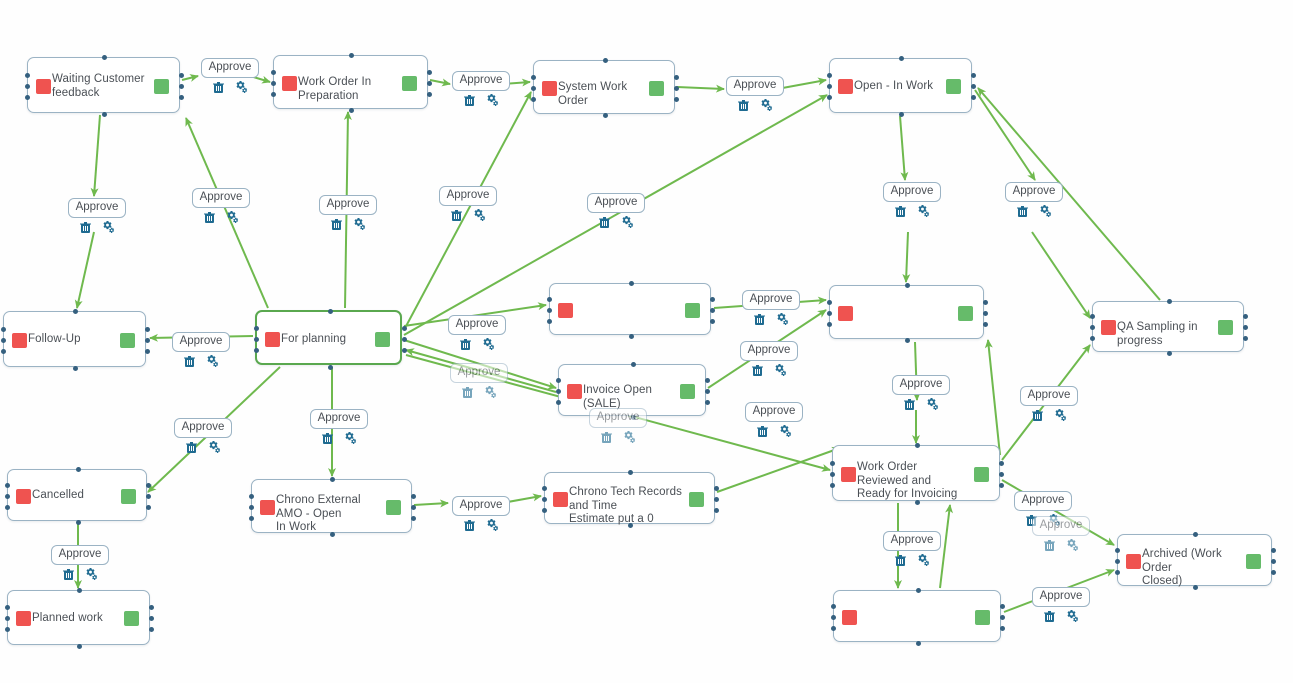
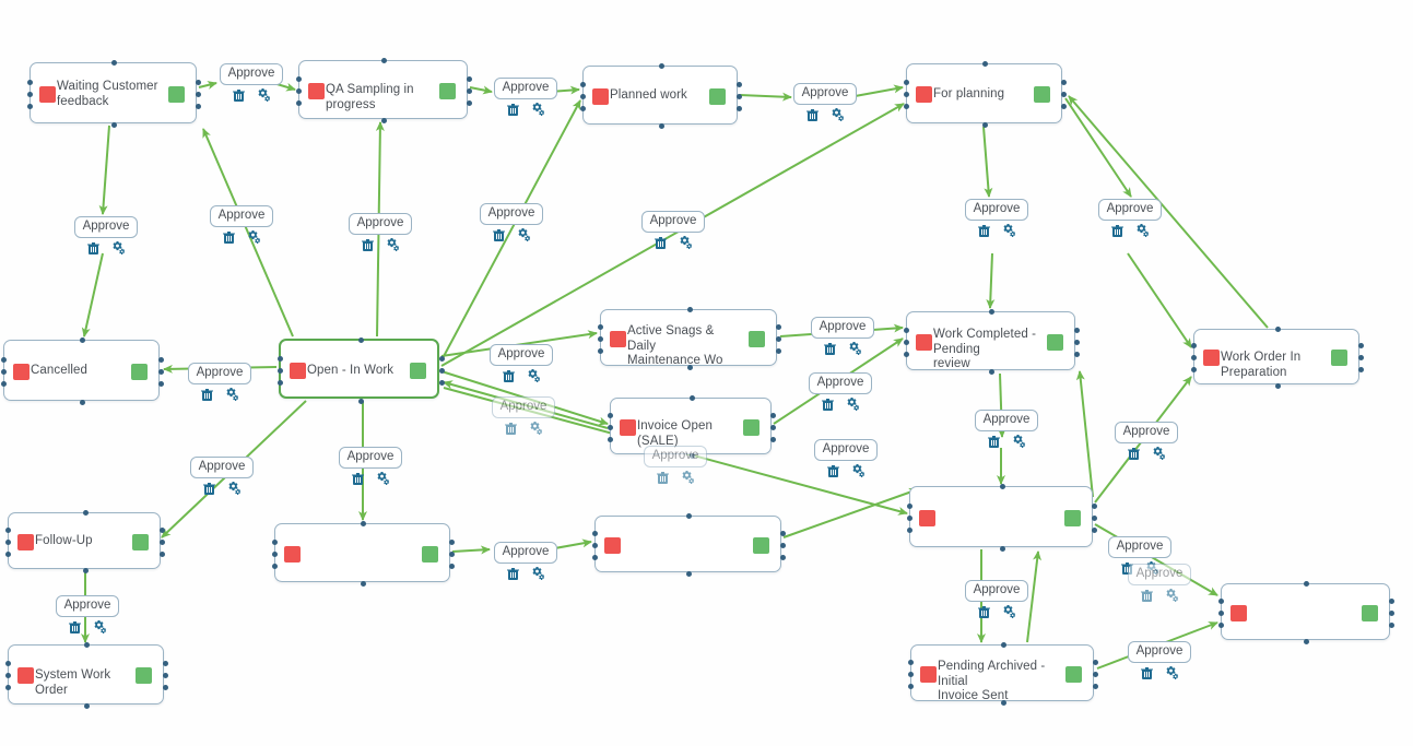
  Waiting Customer
  feedback
- Work Order In Preparation
+ QA Sampling in progress
- System Work Order
+ Planned work
- Open - In Work
+ For planning
- Follow-Up
+ Cancelled
- For planning
+ Open - In Work
+ Active Snags & Daily
+ Maintenance Wo
+ Work Completed - Pending
+ review
- QA Sampling in progress
+ Work Order In Preparation
  Invoice Open (SALE)
- Work Order Reviewed and
- Ready for Invoicing
- Cancelled
+ Follow-Up
- Chrono External AMO - Open
- In Work
- Chrono Tech Records and Time
- Estimate put a 0
- Archived (Work Order
- Closed)
- Planned work
+ System Work Order
+ Pending Archived - Initial
+ Invoice Sent
  Approve
  Approve
  Approve
  Approve
  Approve
  Approve
  Approve
  Approve
  Approve
  Approve
  Approve
  Approve
  Approve
  Approve
  Approve
  Approve
  Approve
  Approve
  Approve
  Approve
  Approve
  Approve
  Approve
  Approve
  Approve
  Approve
  Approve
